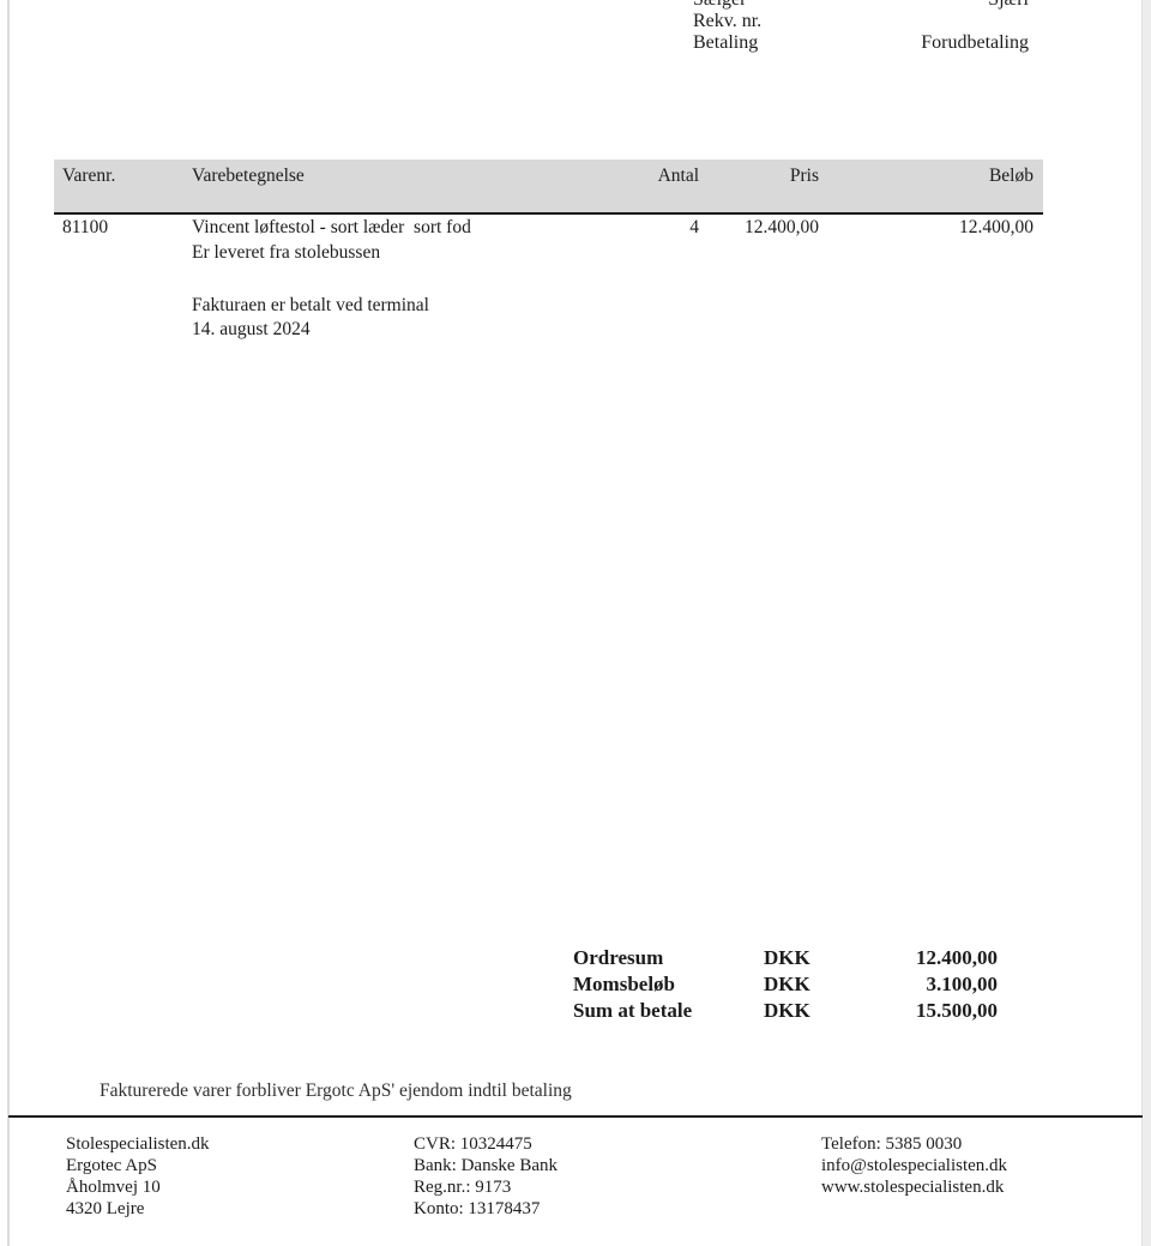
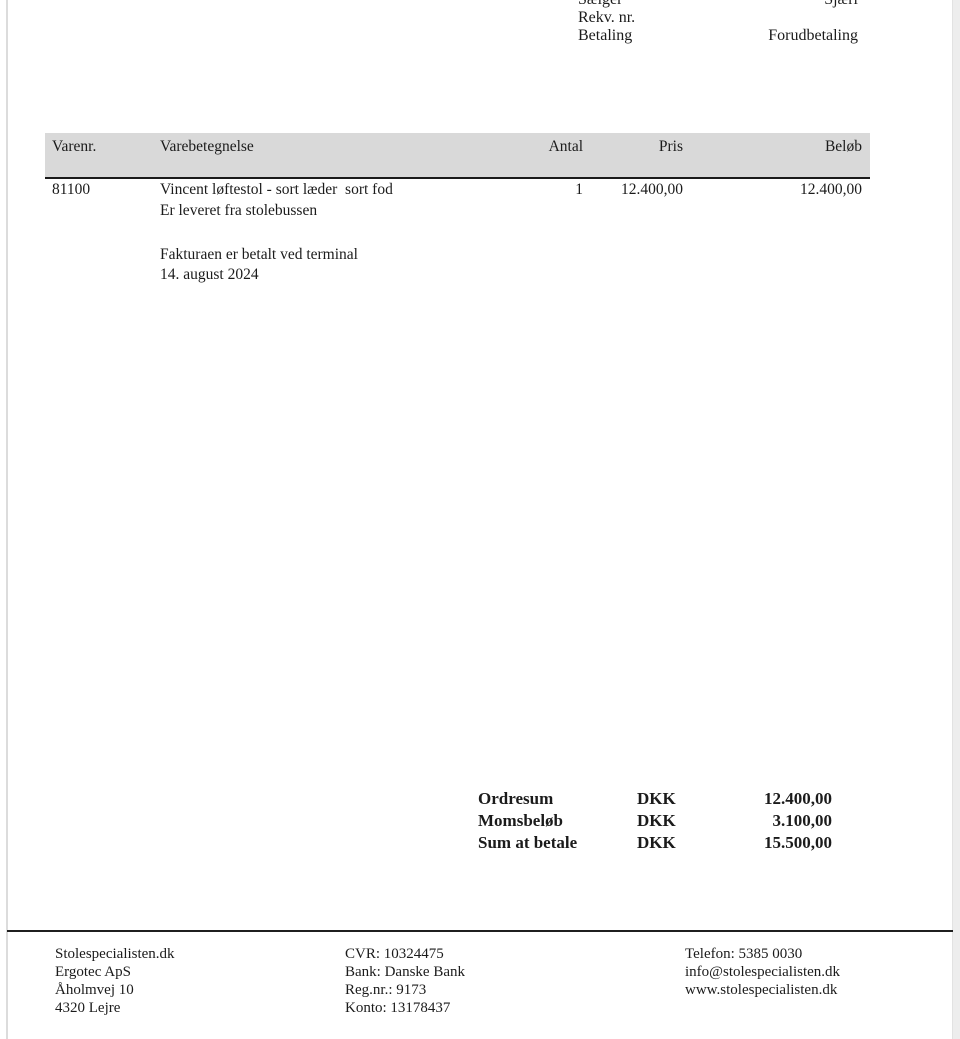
  Rekv. nr.
  Betaling
  Forudbetaling
  Varenr.
  Varebetegnelse
  Antal
  Pris
  Beløb
  81100
  Vincent løftestol - sort læder sort fod
- 4
+ 1
  12.400,00
  12.400,00
  Er leveret fra stolebussen
  Fakturaen er betalt ved terminal
  14. august 2024
  Ordresum
  DKK
  12.400,00
  Momsbeløb
  DKK
  3.100,00
  Sum at betale
  DKK
  15.500,00
- Fakturerede varer forbliver Ergotc ApS' ejendom indtil betaling
  Stolespecialisten.dk
  Ergotec ApS
  Åholmvej 10
  4320 Lejre
  CVR: 10324475
  Bank: Danske Bank
  Reg.nr.: 9173
  Konto: 13178437
  Telefon: 5385 0030
  info@stolespecialisten.dk
  www.stolespecialisten.dk
